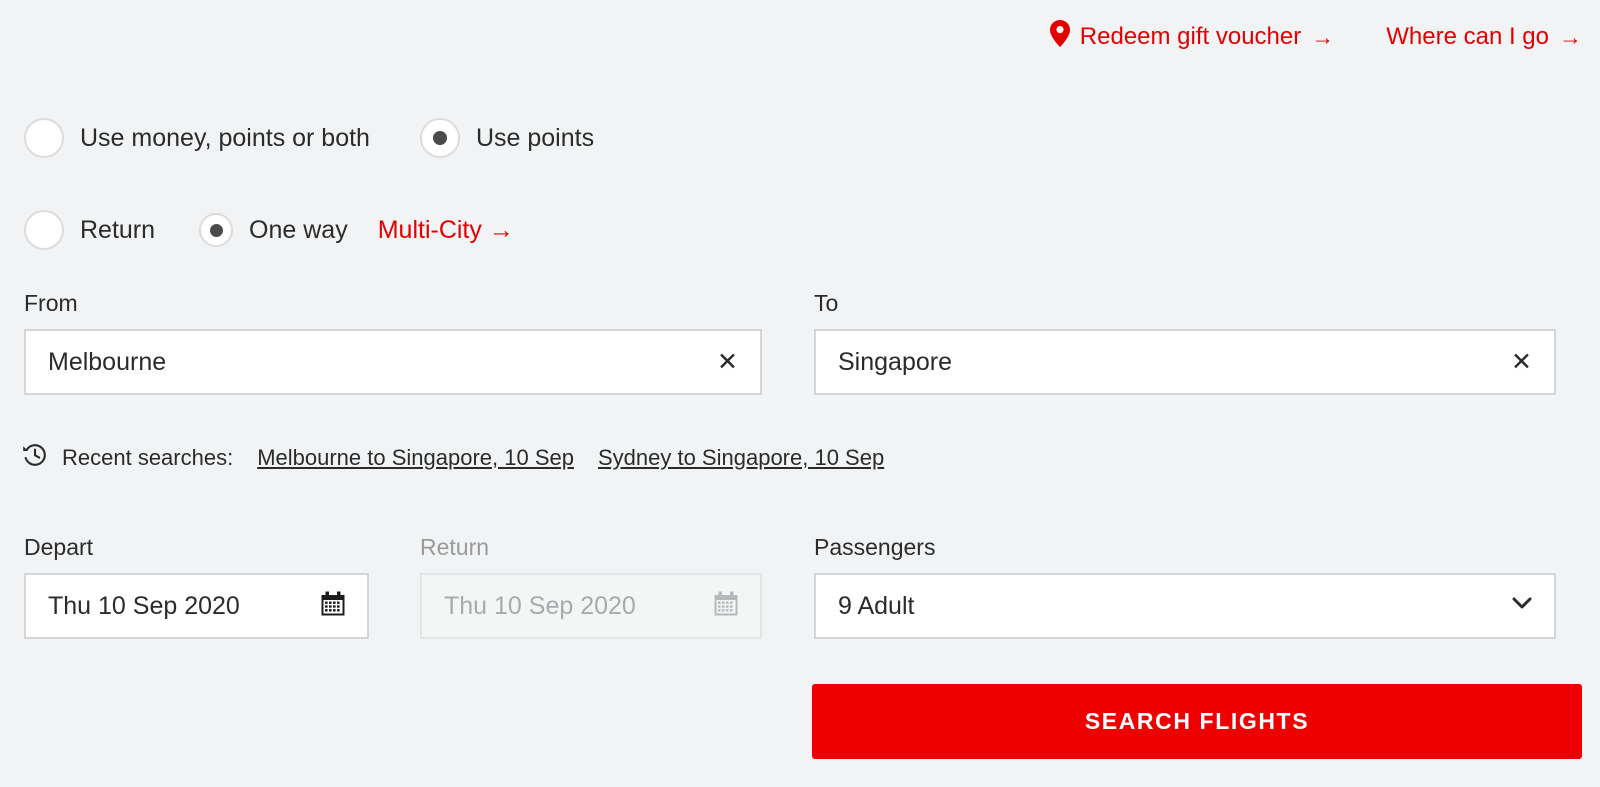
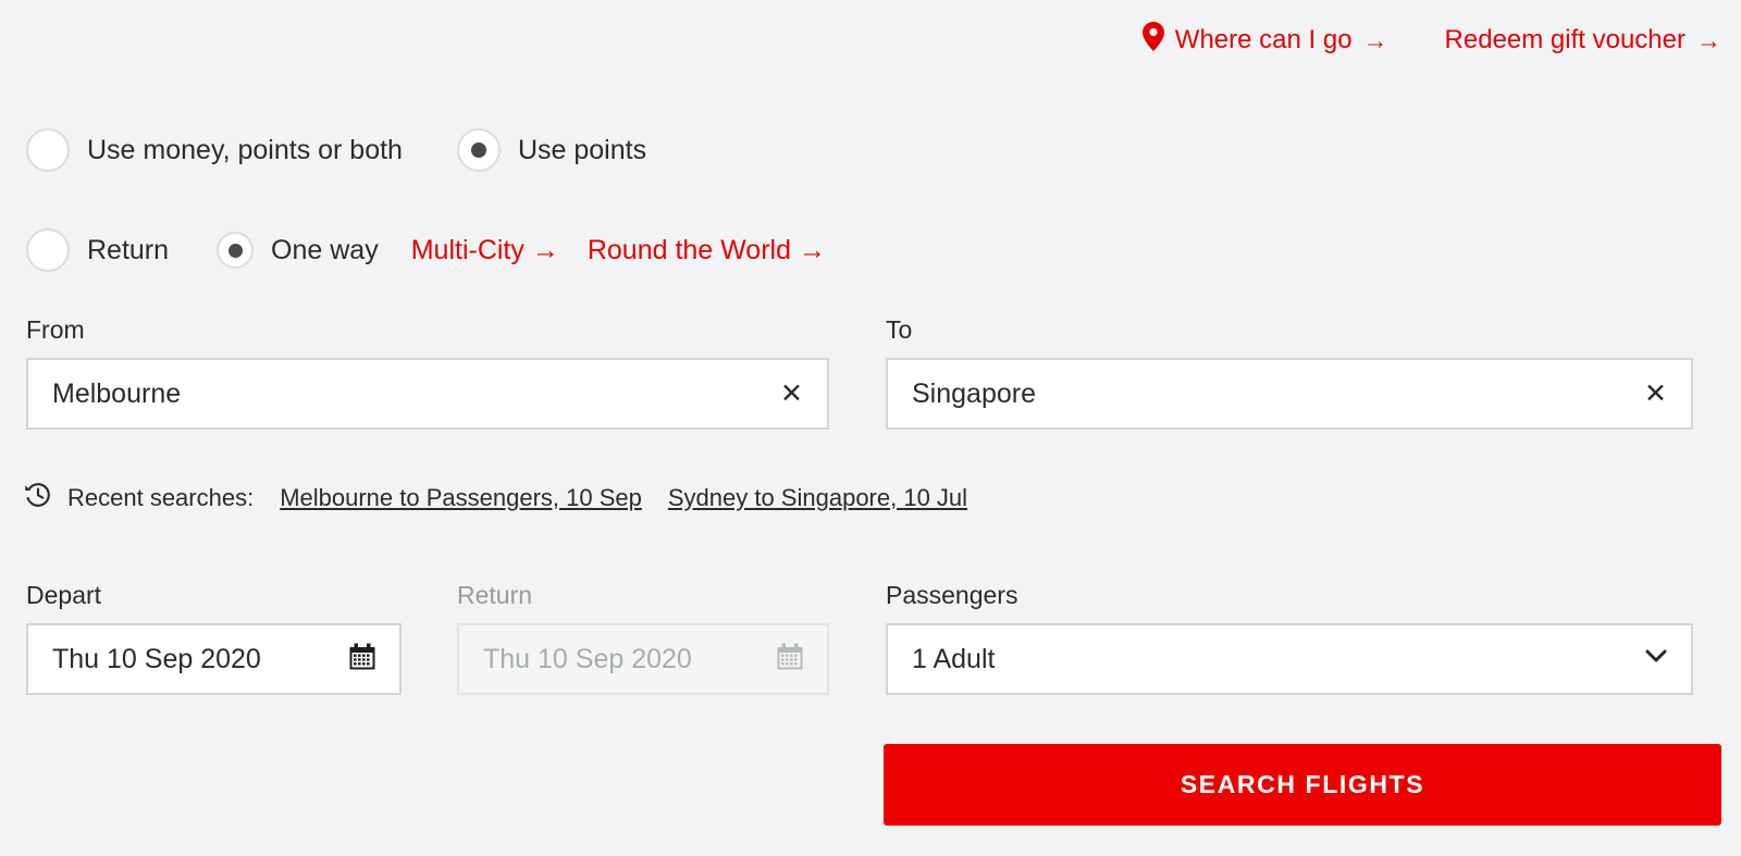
- Redeem gift voucher
+ Where can I go
  →
- Where can I go
+ Redeem gift voucher
  →
  Use money, points or both
  Use points
  Return
  One way
  Multi-City →
+ Round the World →
  From
  Melbourne
  ✕
  To
  Singapore
  ✕
  Recent searches:
- Melbourne to Singapore, 10 Sep
+ Melbourne to Passengers, 10 Sep
- Sydney to Singapore, 10 Sep
+ Sydney to Singapore, 10 Jul
  Depart
  Thu 10 Sep 2020
  Return
  Thu 10 Sep 2020
  Passengers
- 9 Adult
+ 1 Adult
  SEARCH FLIGHTS
